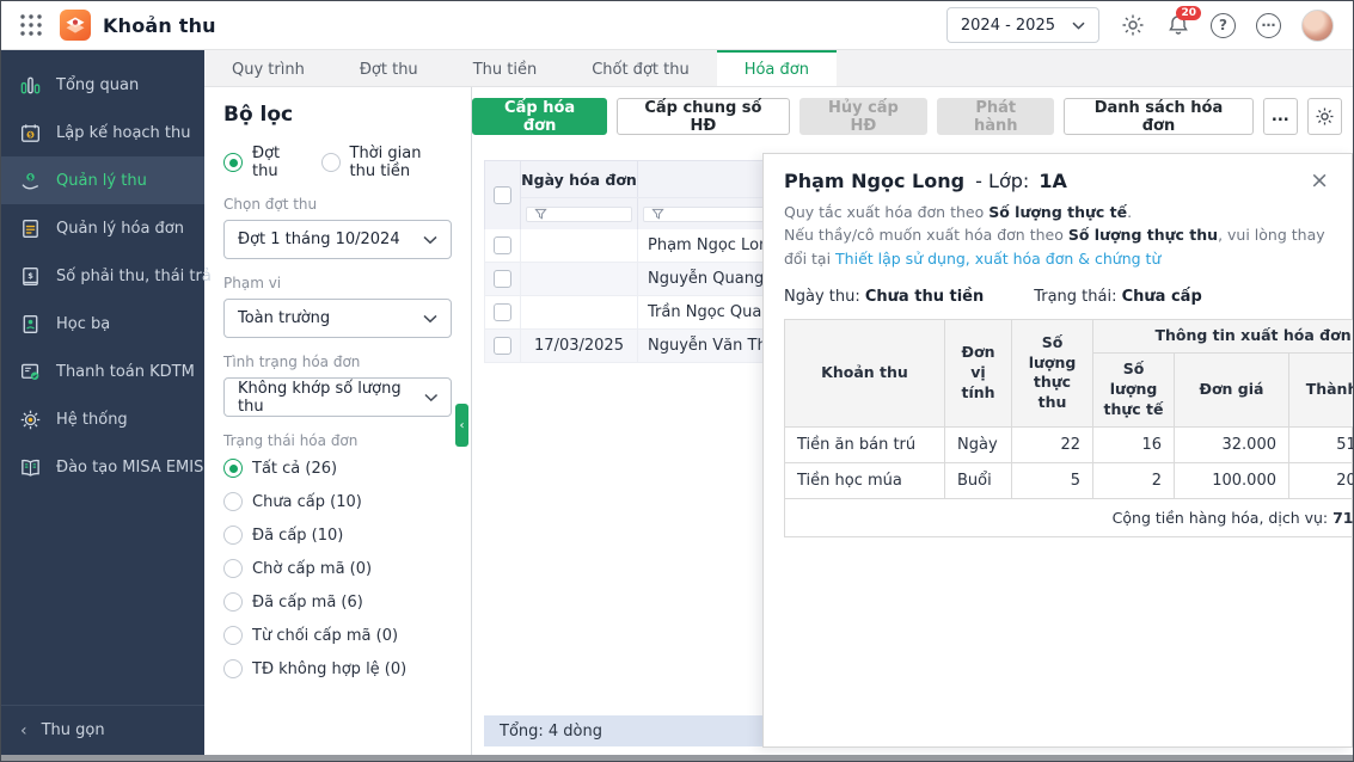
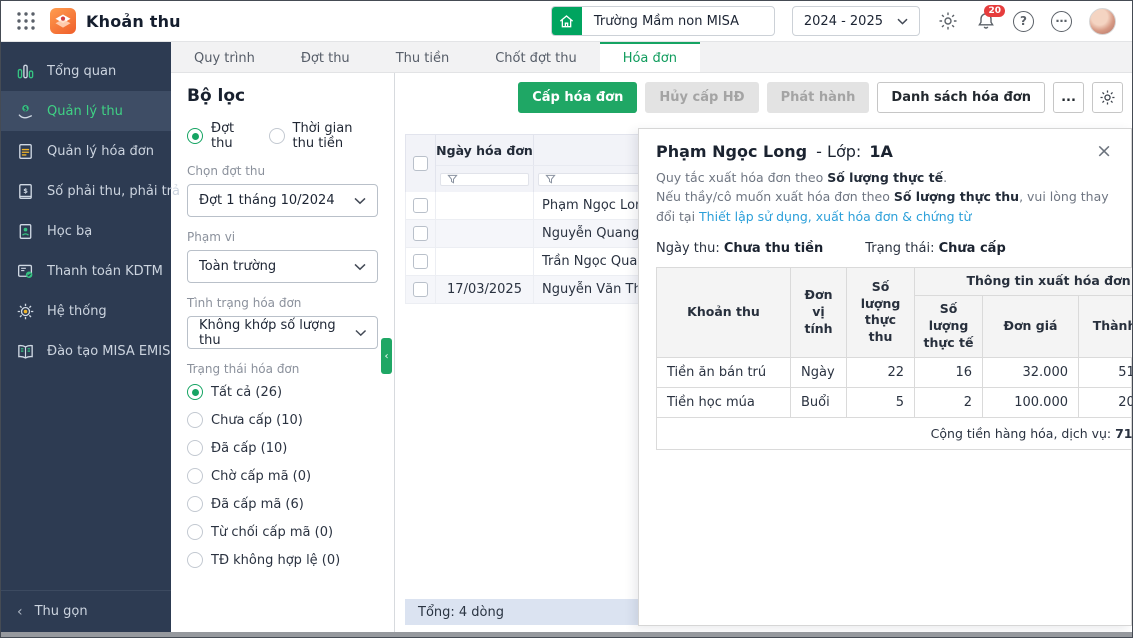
  Khoản thu
+ Trường Mầm non MISA
  2024 - 2025
  20
  ?
  ⋯
  Tổng quan
- Lập kế hoạch thu
  Quản lý thu
  Quản lý hóa đơn
  $
- Số phải thu, thái trả
+ Số phải thu, phải trả
  Học bạ
  Thanh toán KDTM
  Hệ thống
  Đào tạo MISA EMIS
  ‹
  Thu gọn
  Quy trình
  Đợt thu
  Thu tiền
  Chốt đợt thu
  Hóa đơn
  Bộ lọc
  Đợt thu
  Thời gian thu tiền
  Chọn đợt thu
  Đợt 1 tháng 10/2024
  Phạm vi
  Toàn trường
  Tình trạng hóa đơn
  Không khớp số lượng thu
  Trạng thái hóa đơn
  Tất cả (26)
  Chưa cấp (10)
  Đã cấp (10)
  Chờ cấp mã (0)
  Đã cấp mã (6)
  Từ chối cấp mã (0)
  TĐ không hợp lệ (0)
  ‹
  Cấp hóa đơn
- Cấp chung số HĐ
  Hủy cấp HĐ
  Phát hành
  Danh sách hóa đơn
  ...
  Ngày hóa đơn
  Phạm Ngọc Lo
  Nguyễn Quang
  Trần Ngọc Qua
  17/03/2025
  Tổng: 4 dòng
  Phạm Ngọc Long - Lớp: 1A
  ×
  Quy tắc xuất hóa đơn theo Số lượng thực tế.
  Nếu thầy/cô muốn xuất hóa đơn theo Số lượng thực thu, vui lòng thay đổi tại Thiết lập sử dụng, xuất hóa đơn & chứng từ
  Ngày thu: Chưa thu tiền
  Trạng thái: Chưa cấp
  Khoản thu	Đơn vị tính	Số lượng thực thu	Thông tin xuất hóa đơn
  Số lượng thực tế	Đơn giá	Thành
  Tiền ăn bán trú	Ngày	22	16	32.000	51
  Tiền học múa	Buổi	5	2	100.000	20
  Cộng tiền hàng hóa, dịch vụ: 71
